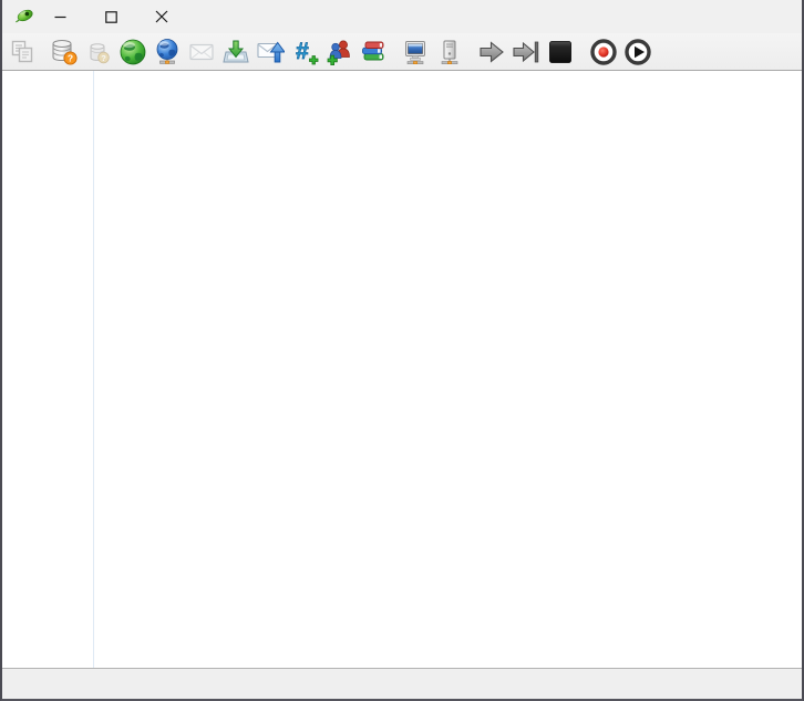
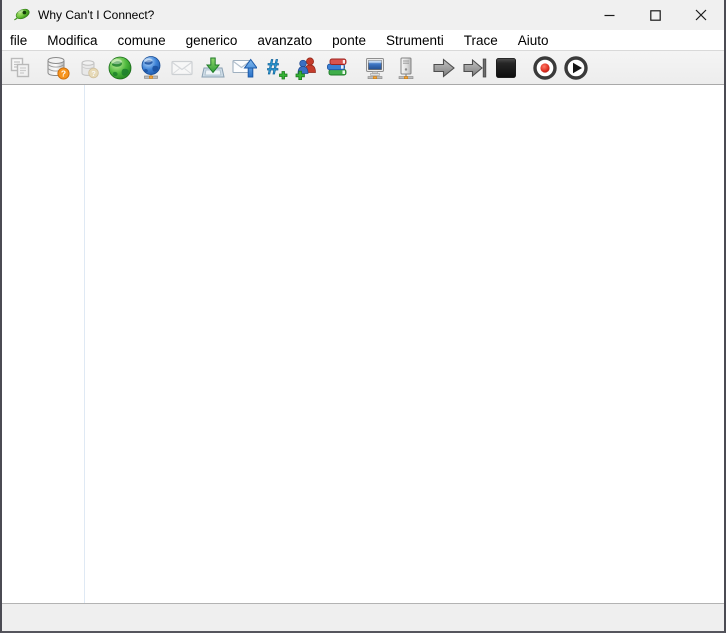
+ Why Can't I Connect?
+ file
+ Modifica
+ comune
+ generico
+ avanzato
+ ponte
+ Strumenti
+ Trace
+ Aiuto
  ?
  ?
  #
